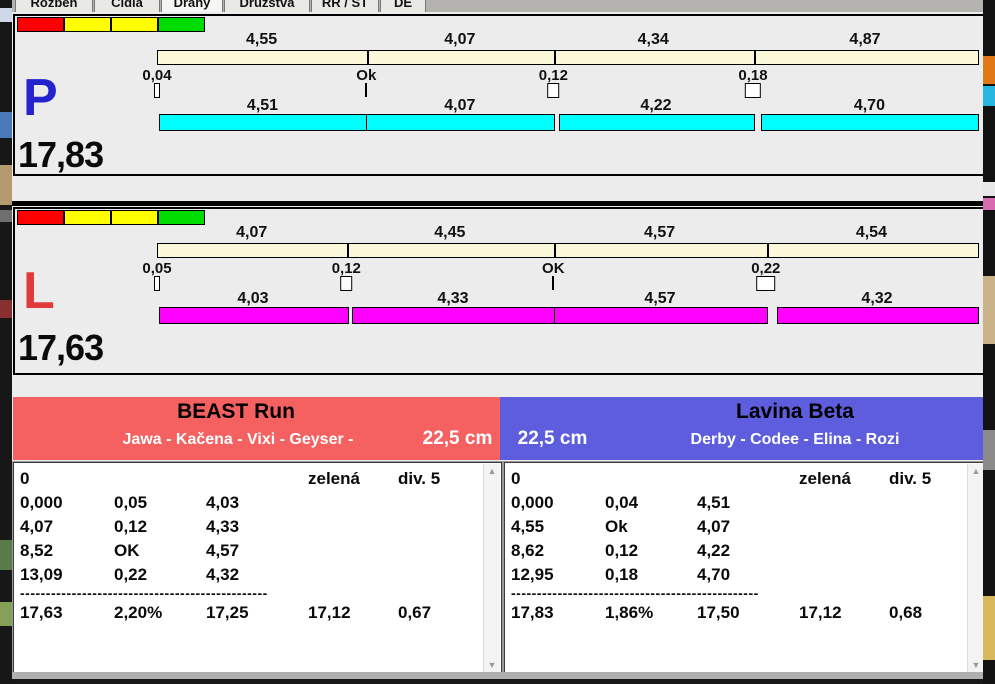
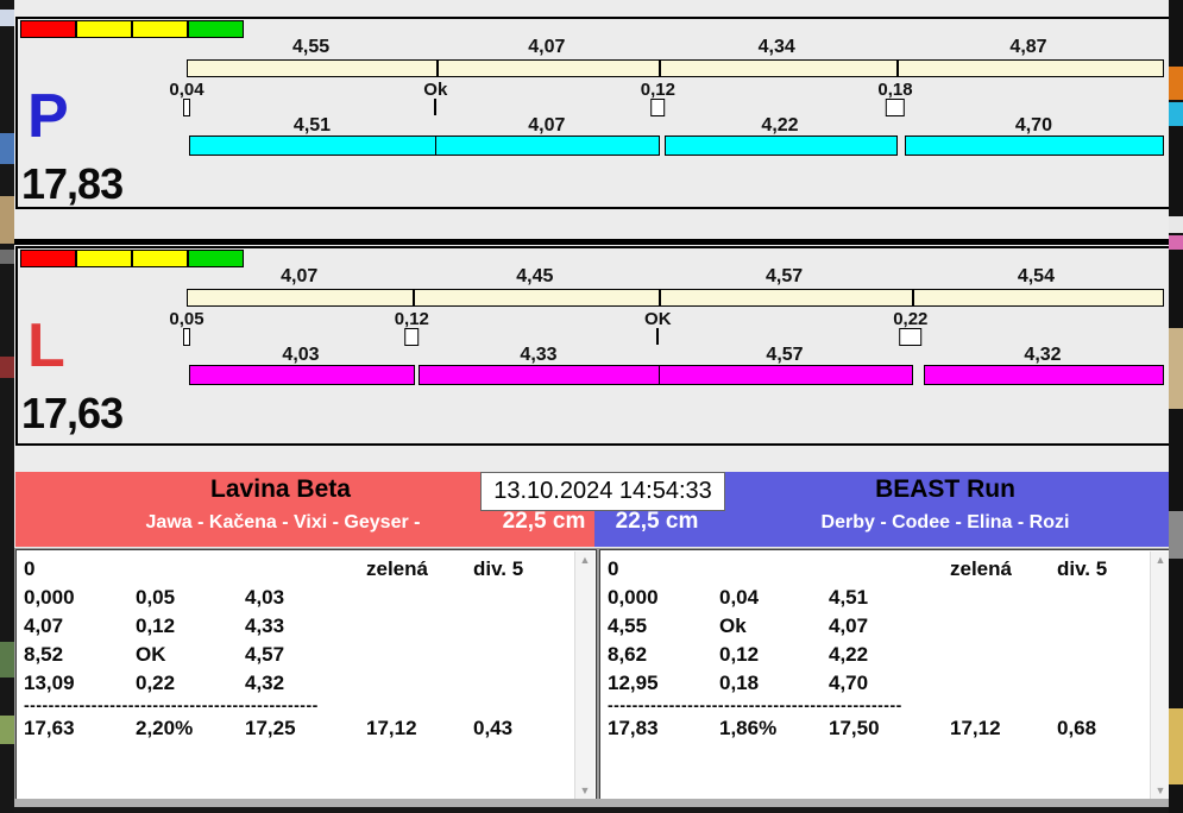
- Rozběh
- Čidla
- Dráhy
- Družstva
- RR / ST
- DE
  P
  17,83
  4,55
  4,07
  4,34
  4,87
  0,04
  Ok
  0,12
  0,18
  4,51
  4,07
  4,22
  4,70
  L
  17,63
  4,07
  4,45
  4,57
  4,54
  0,05
  0,12
  OK
  0,22
  4,03
  4,33
  4,57
  4,32
- BEAST Run
+ Lavina Beta
  Jawa - Kačena - Vixi - Geyser -
  22,5 cm
- Lavina Beta
+ BEAST Run
  Derby - Codee - Elina - Rozi
  22,5 cm
+ 13.10.2024 14:54:33
  ▲
  ▼
  0
  zelená
  div. 5
  0,000
  0,05
  4,03
  4,07
  0,12
  4,33
  8,52
  OK
  4,57
  13,09
  0,22
  4,32
  ------------------------------------------------
  17,63
  2,20%
  17,25
  17,12
- 0,67
+ 0,43
  ▲
  ▼
  0
  zelená
  div. 5
  0,000
  0,04
  4,51
  4,55
  Ok
  4,07
  8,62
  0,12
  4,22
  12,95
  0,18
  4,70
  ------------------------------------------------
  17,83
  1,86%
  17,50
  17,12
  0,68
